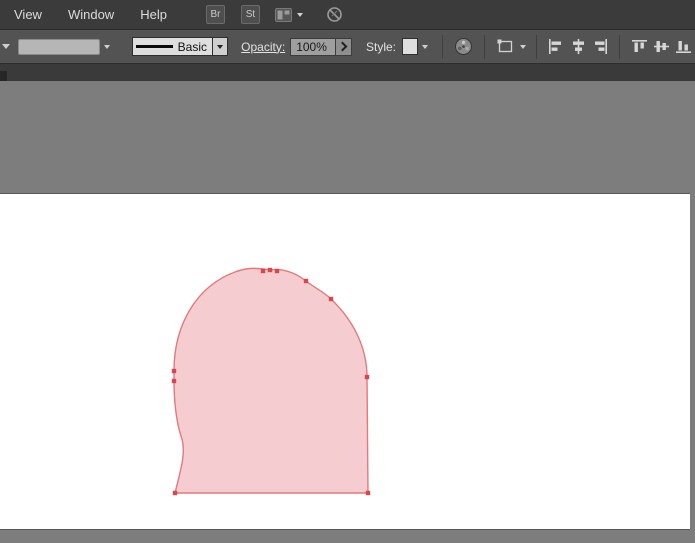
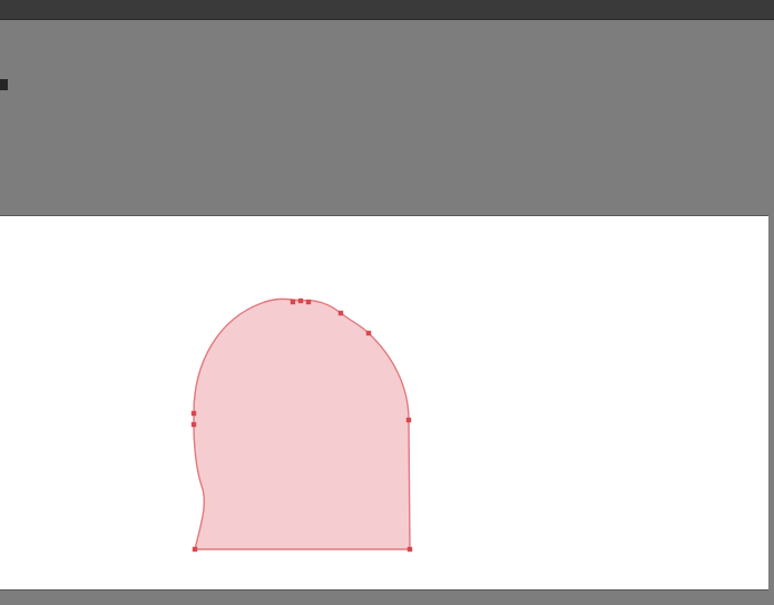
- View
- Window
- Help
- Br
- St
- Basic
- Opacity:
- 100%
- Style:
